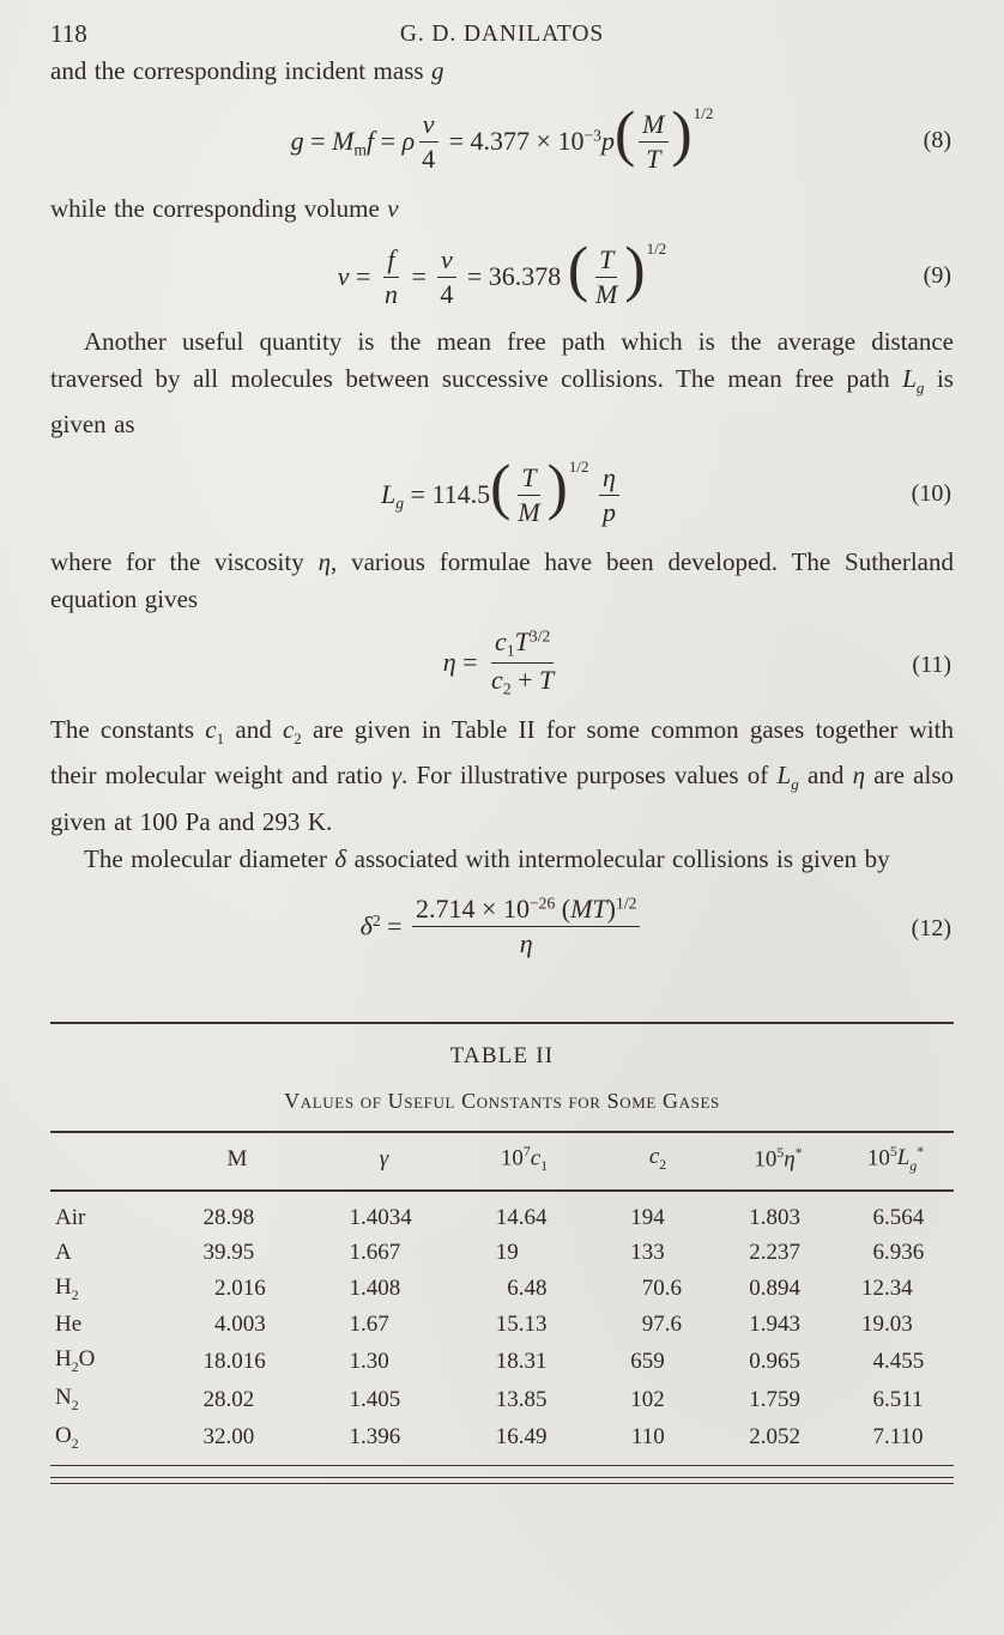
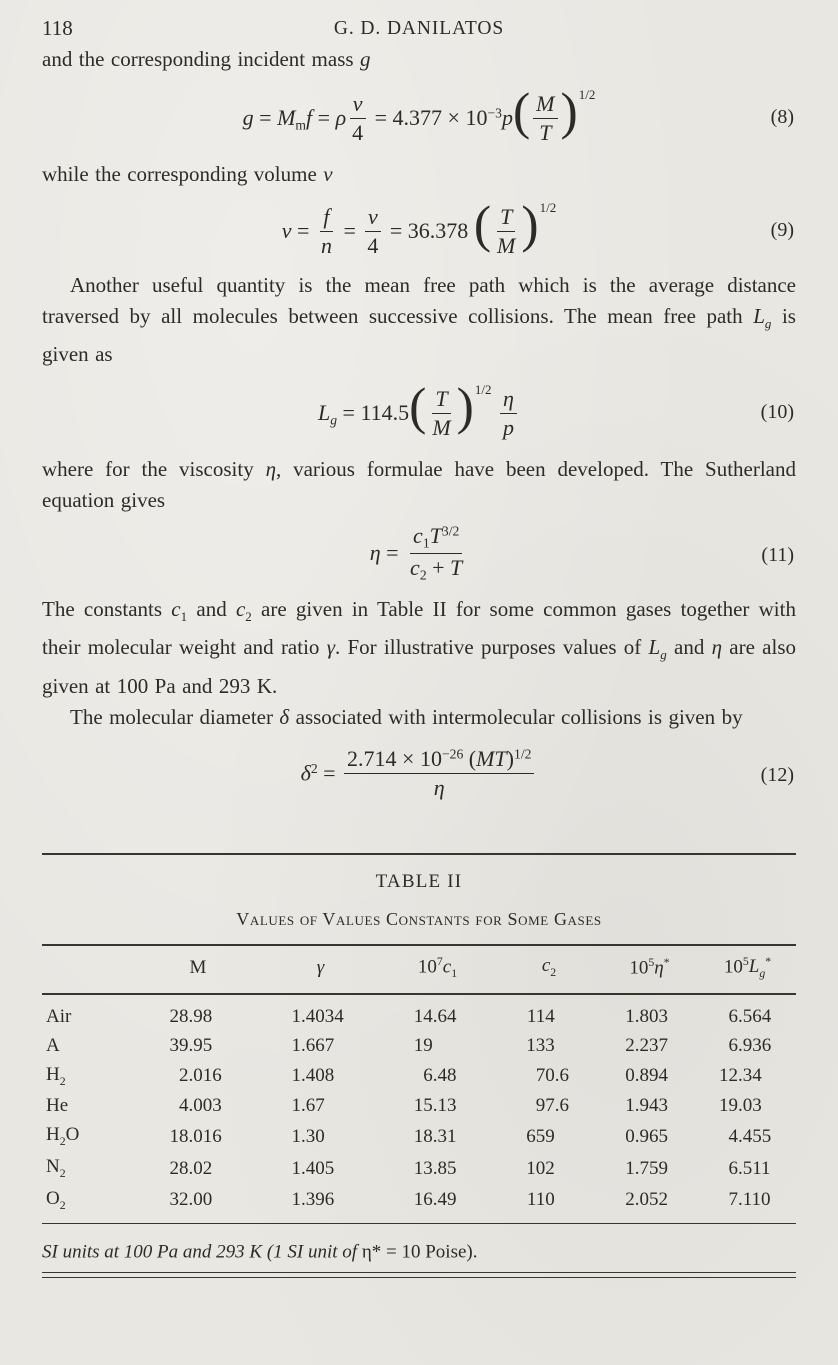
  118
  G. D. DANILATOS
  and the corresponding incident mass g
  g = Mmf = ρ
  v
  4
  = 4.377 × 10−3p(
  M
  T
  )1/2
  (8)
  while the corresponding volume v
  v =
  f
  n
  =
  v
  4
  = 36.378 (
  T
  M
  )1/2
  (9)
  Another useful quantity is the mean free path which is the average distance traversed by all molecules between successive collisions. The mean free path Lg is given as
  Lg = 114.5(
  T
  M
  )1/2
  η
  p
  (10)
  where for the viscosity η, various formulae have been developed. The Sutherland equation gives
  η =
  c1T3/2
  c2 + T
  (11)
  The constants c1 and c2 are given in Table II for some common gases together with their molecular weight and ratio γ. For illustrative purposes values of Lg and η are also given at 100 Pa and 293 K.
  The molecular diameter δ associated with intermolecular collisions is given by
  δ2 =
  2.714 × 10−26 (MT)1/2
  η
  (12)
  TABLE II
- Values of Useful Constants for Some Gases
+ Values of Values Constants for Some Gases
  	M	γ	107c1	c2	105η*	105Lg*
- Air	28.98	1.4034	14.64	194	1.803	6.564
+ Air	28.98	1.4034	14.64	114	1.803	6.564
  A	39.95	1.667	19	133	2.237	6.936
  H2	2.016	1.408	6.48	70.6	0.894	12.34
  He	4.003	1.67	15.13	97.6	1.943	19.03
  H2O	18.016	1.30	18.31	659	0.965	4.455
  N2	28.02	1.405	13.85	102	1.759	6.511
  O2	32.00	1.396	16.49	110	2.052	7.110
+ SI units at 100 Pa and 293 K (1 SI unit of η* = 10 Poise).
